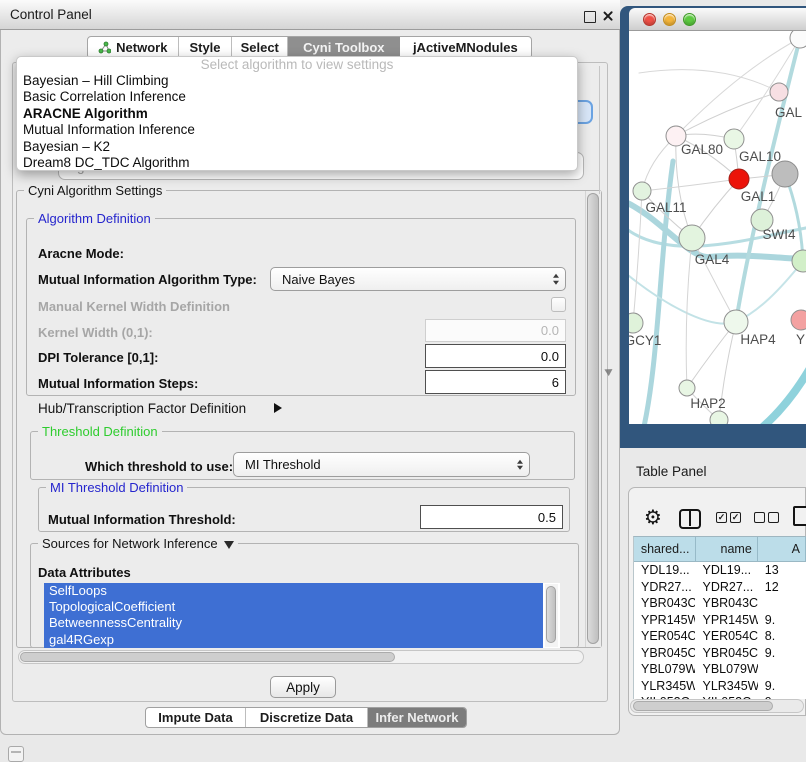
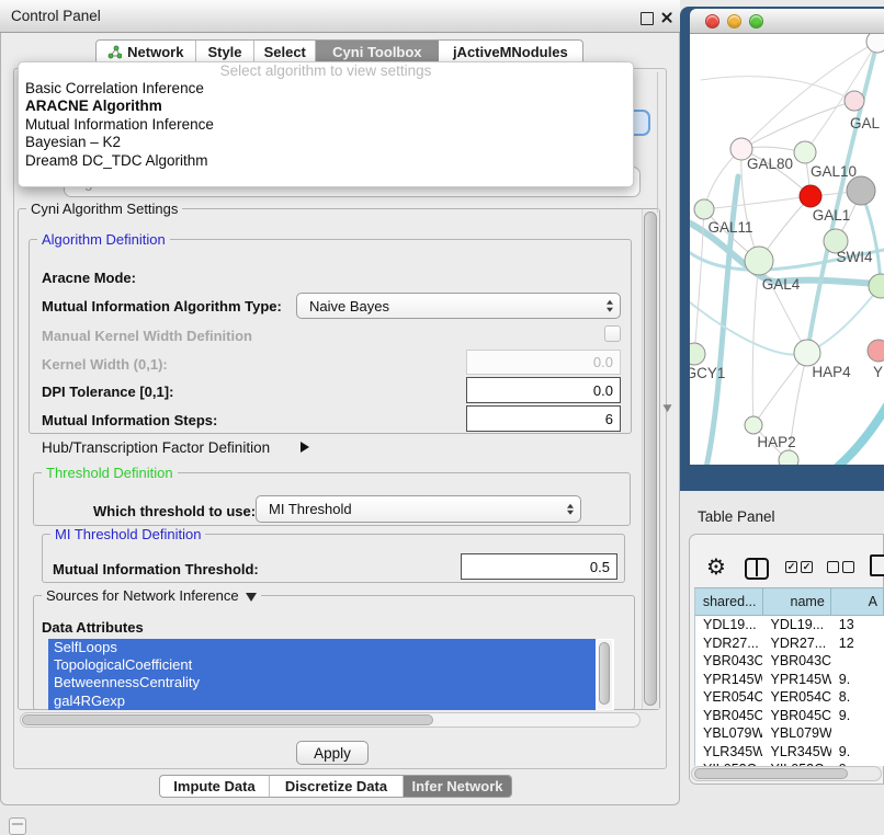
  Control Panel
  Network
  Style
  Select
  Cyni Toolbox
  jActiveMNodules
  Select algorithm to view settings
- Bayesian – Hill Climbing
  Basic Correlation Inference
  ARACNE Algorithm
  Mutual Information Inference
  Bayesian – K2
  Dream8 DC_TDC Algorithm
  Cyni Algorithm Settings
  Algorithm Definition
  Aracne Mode:
  Mutual Information Algorithm Type:
  Naive Bayes
  Manual Kernel Width Definition
  Kernel Width (0,1):
  0.0
  DPI Tolerance [0,1]:
  0.0
  Mutual Information Steps:
  6
  Hub/Transcription Factor Definition
  Threshold Definition
  Which threshold to use:
  MI Threshold
  MI Threshold Definition
  Mutual Information Threshold:
  0.5
  Sources for Network Inference
  Data Attributes
  SelfLoops
  TopologicalCoefficient
  BetweennessCentrality
  gal4RGexp
  Apply
  Impute Data
  Discretize Data
  Infer Network
  GAL
  GAL80
  GAL10
  GAL1
  GAL11
  SWI4
  GAL4
  GCY1
  HAP4
  Y
  HAP2
  Table Panel
  ⚙
  ✓ ✓
  shared...
  name
  A
  YDL19...
  YDL19...
  13
  YDR27...
  YDR27...
  12
  YBR043C
  YBR043C
  YPR145W
  YPR145W
  9.
  YER054C
  YER054C
  8.
  YBR045C
  YBR045C
  9.
  YBL079W
  YBL079W
  YLR345W
  YLR345W
  9.
